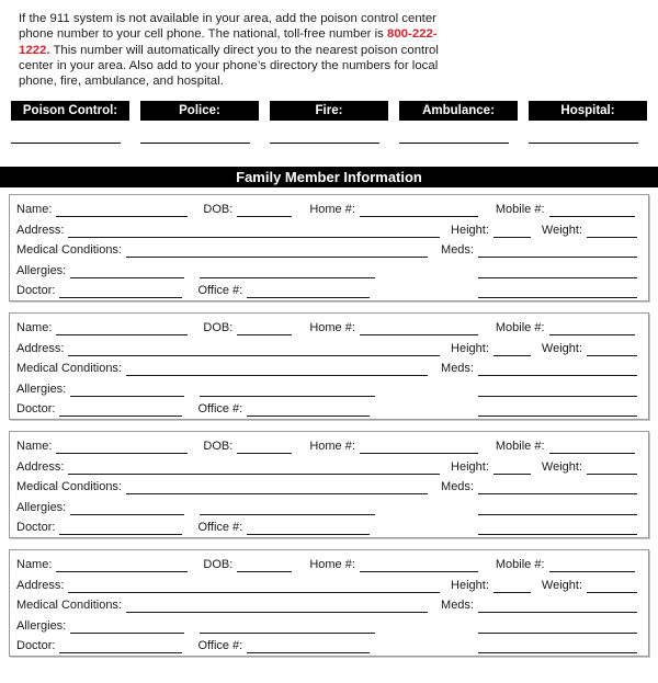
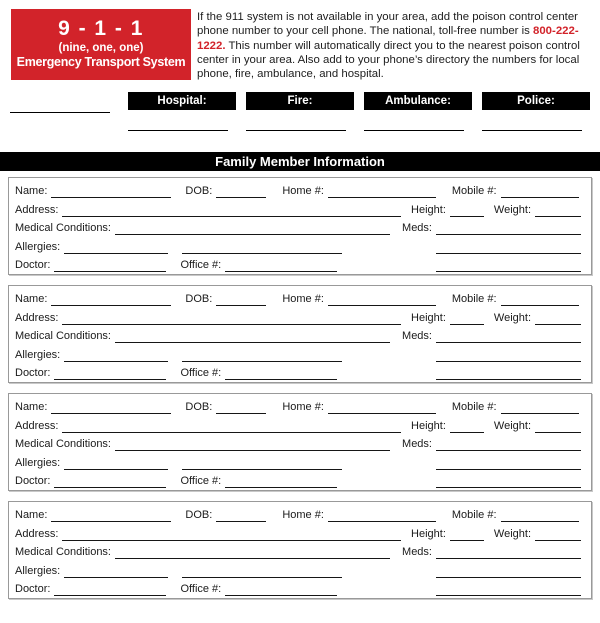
+ 9 - 1 - 1
+ (nine, one, one)
+ Emergency Transport System
  If the 911 system is not available in your area, add the poison control center phone number to your cell phone. The national, toll-free number is 800-222-1222. This number will automatically direct you to the nearest poison control center in your area. Also add to your phone’s directory the numbers for local phone, fire, ambulance, and hospital.
- Poison Control:
- Police:
+ Hospital:
  Fire:
  Ambulance:
- Hospital:
+ Police:
  Family Member Information
  Name:
  DOB:
  Home #:
  Mobile #:
  Address:
  Height:
  Weight:
  Medical Conditions:
  Meds:
  Allergies:
  Doctor:
  Office #:
  Name:
  DOB:
  Home #:
  Mobile #:
  Address:
  Height:
  Weight:
  Medical Conditions:
  Meds:
  Allergies:
  Doctor:
  Office #:
  Name:
  DOB:
  Home #:
  Mobile #:
  Address:
  Height:
  Weight:
  Medical Conditions:
  Meds:
  Allergies:
  Doctor:
  Office #:
  Name:
  DOB:
  Home #:
  Mobile #:
  Address:
  Height:
  Weight:
  Medical Conditions:
  Meds:
  Allergies:
  Doctor:
  Office #:
